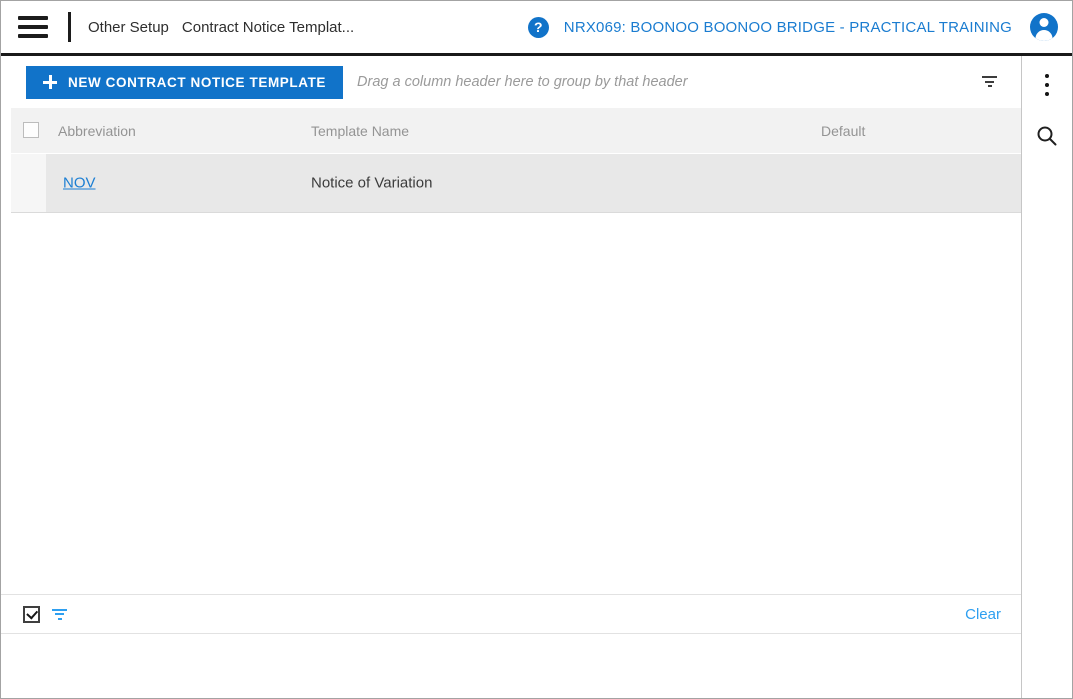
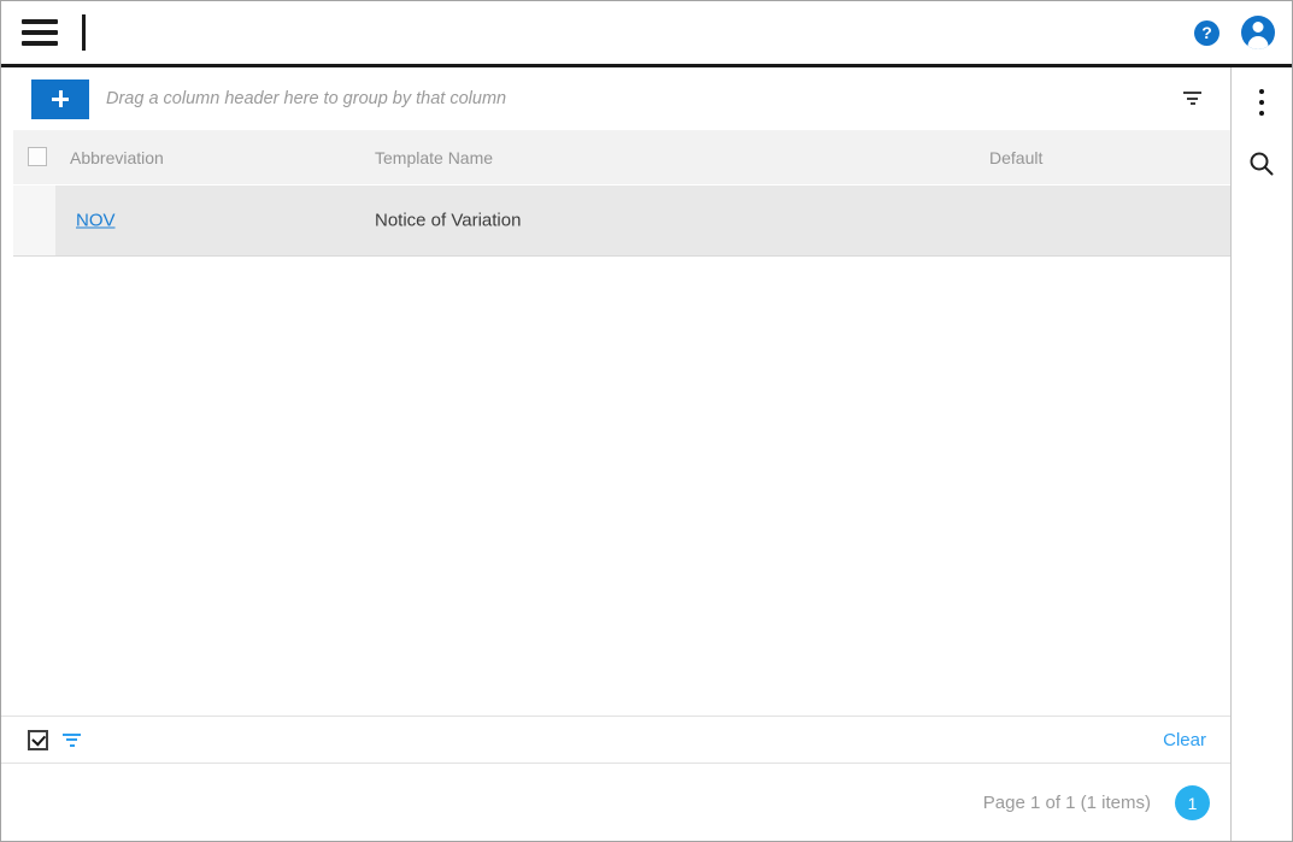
- Other Setup
- Contract Notice Templat...
  ?
- NRX069: BOONOO BOONOO BRIDGE - PRACTICAL TRAINING
- NEW CONTRACT NOTICE TEMPLATE
- Drag a column header here to group by that header
+ Drag a column header here to group by that column
  Abbreviation
  Template Name
  Default
  NOV
  Notice of Variation
  Clear
+ Page 1 of 1 (1 items)
+ 1
